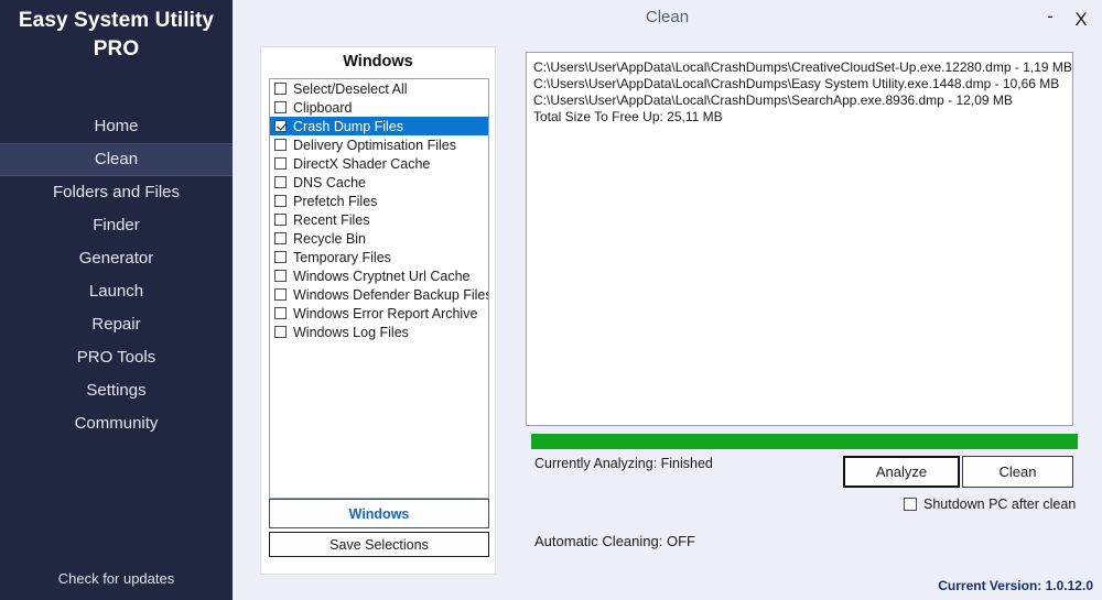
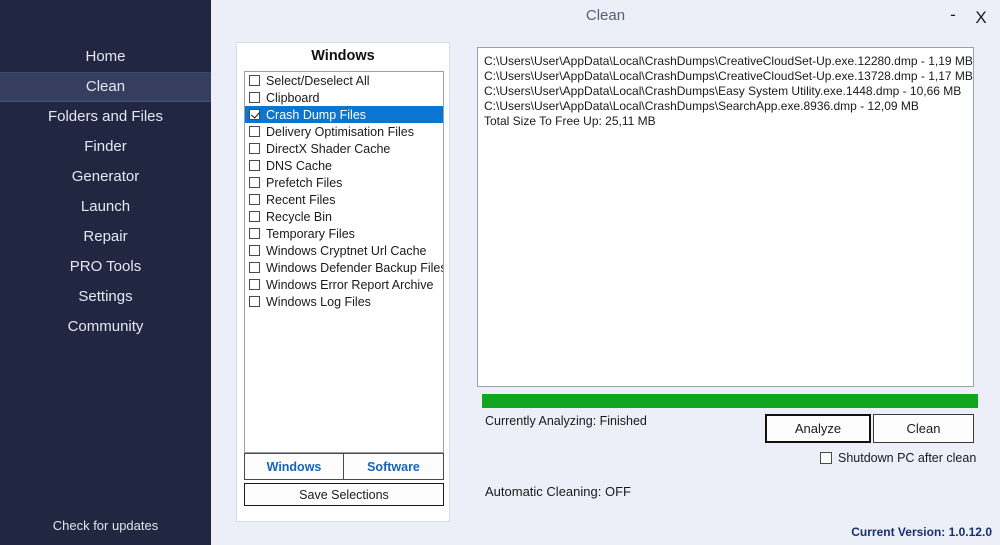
- Easy System Utility
- PRO
  Home
  Clean
  Folders and Files
  Finder
  Generator
  Launch
  Repair
  PRO Tools
  Settings
  Community
  Check for updates
  Clean
  -
  X
  Windows
  Select/Deselect All
  Clipboard
  Crash Dump Files
  Delivery Optimisation Files
  DirectX Shader Cache
  DNS Cache
  Prefetch Files
  Recent Files
  Recycle Bin
  Temporary Files
  Windows Cryptnet Url Cache
  Windows Defender Backup File
  Windows Error Report Archive
  Windows Log Files
  Windows
+ Software
  Save Selections
  C:\Users\User\AppData\Local\CrashDumps\CreativeCloudSet-Up.exe.12280.dmp - 1,19 MB
+ C:\Users\User\AppData\Local\CrashDumps\CreativeCloudSet-Up.exe.13728.dmp - 1,17 MB
  C:\Users\User\AppData\Local\CrashDumps\Easy System Utility.exe.1448.dmp - 10,66 MB
  C:\Users\User\AppData\Local\CrashDumps\SearchApp.exe.8936.dmp - 12,09 MB
  Total Size To Free Up: 25,11 MB
  Currently Analyzing: Finished
  Analyze
  Clean
  Shutdown PC after clean
  Automatic Cleaning: OFF
  Current Version: 1.0.12.0
